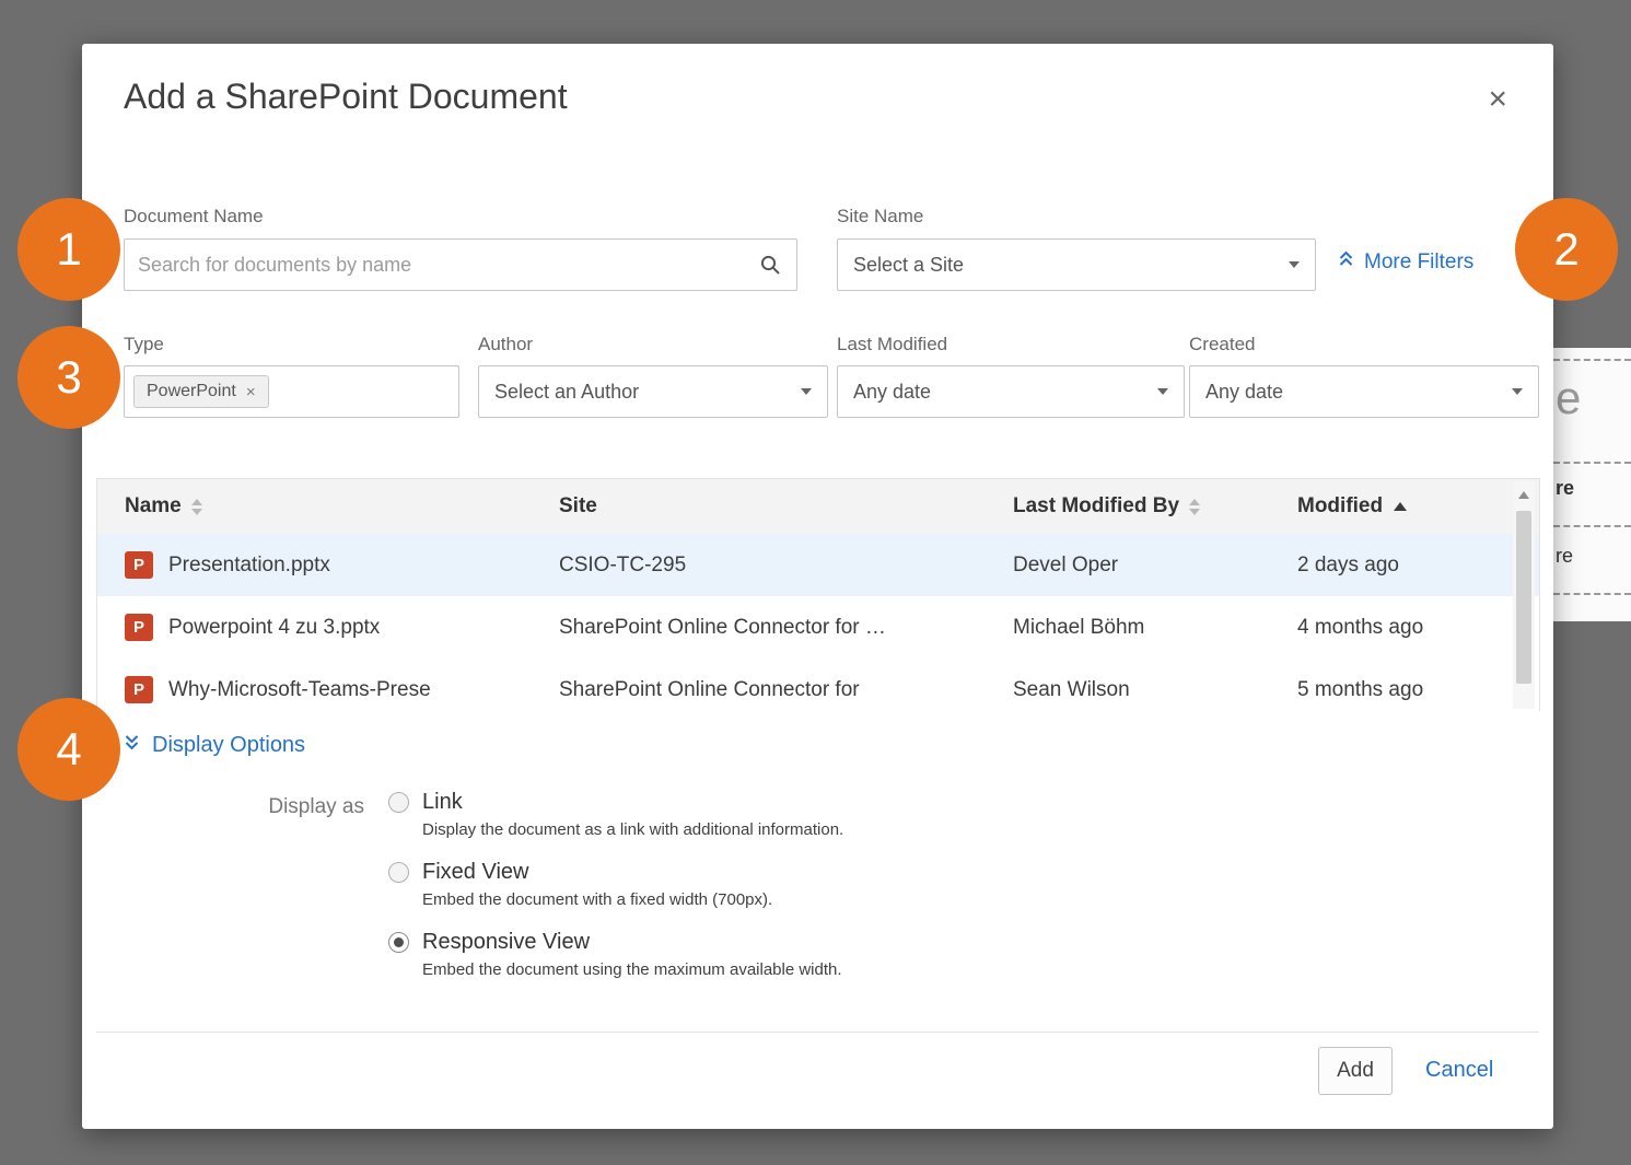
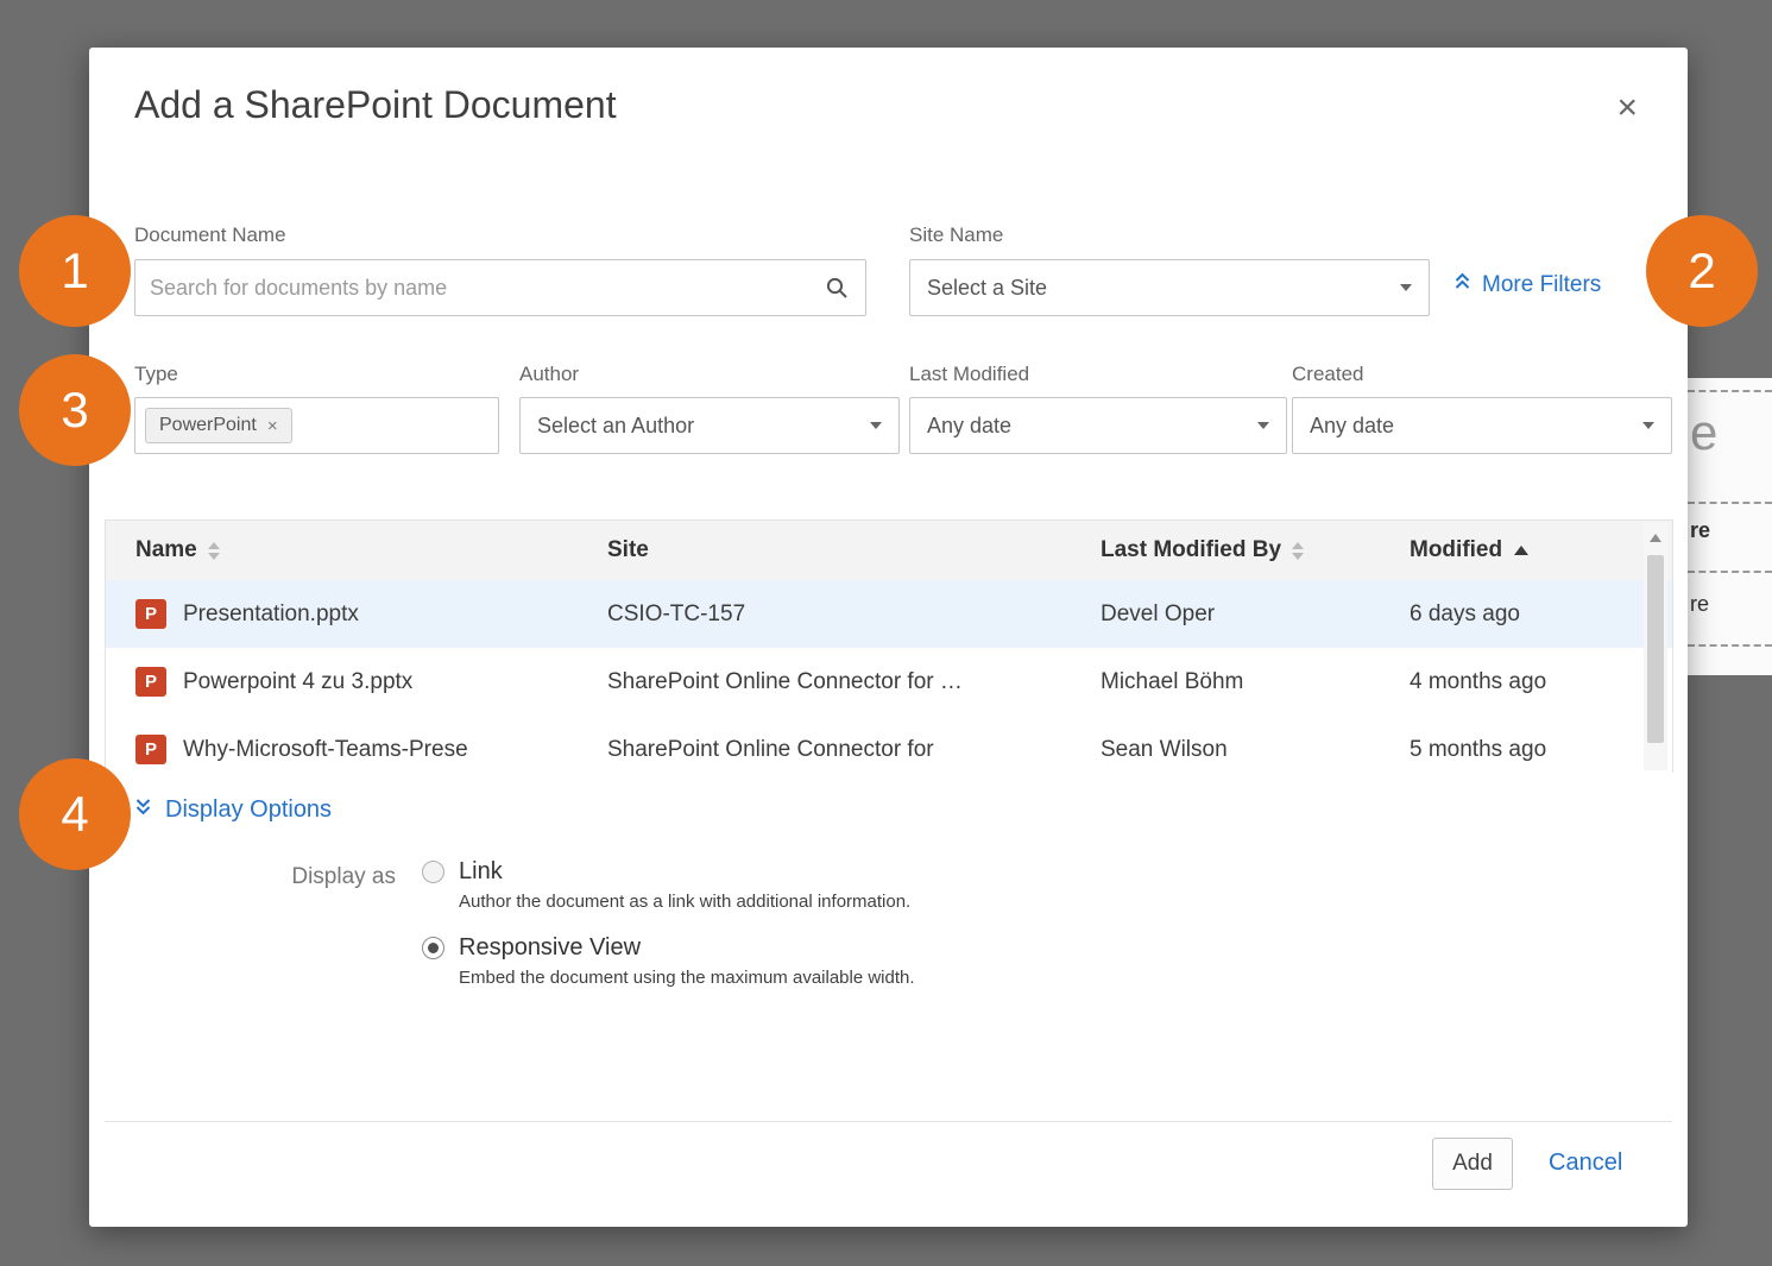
  e
  re
  re
  Add a SharePoint Document
  ×
  Document Name
  Site Name
  Type
  Author
  Last Modified
  Created
  Search for documents by name
  Select a Site
  More Filters
  PowerPoint
  ×
  Select an Author
  Any date
  Any date
  Name
  Site
  Last Modified By
  Modified
  P
  Presentation.pptx
- CSIO-TC-295
+ CSIO-TC-157
  Devel Oper
- 2 days ago
+ 6 days ago
  P
  Powerpoint 4 zu 3.pptx
  SharePoint Online Connector for …
  Michael Böhm
  4 months ago
  P
  Why-Microsoft-Teams-Prese
  SharePoint Online Connector for
  Sean Wilson
  5 months ago
  Display Options
  Display as
  Link
- Display the document as a link with additional information.
+ Author the document as a link with additional information.
- Fixed View
- Embed the document with a fixed width (700px).
  Responsive View
  Embed the document using the maximum available width.
  Add
  Cancel
  1
  2
  3
  4
